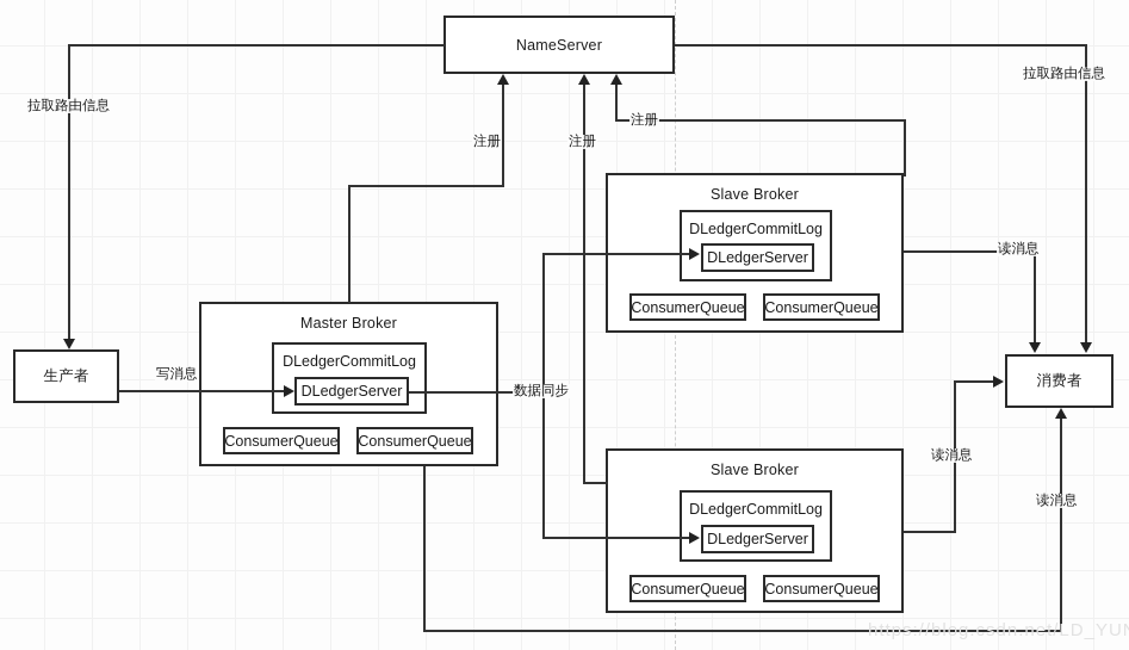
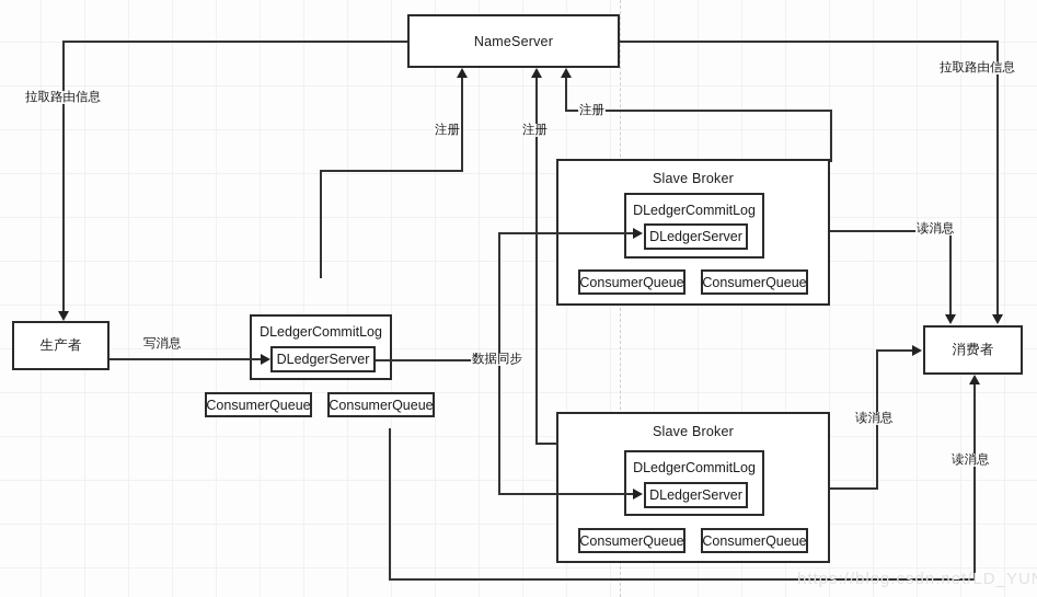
  NameServer
  生产者
  消费者
- Master Broker
  DLedgerCommitLog
  DLedgerServer
  ConsumerQueue
  ConsumerQueue
  Slave Broker
  DLedgerCommitLog
  DLedgerServer
  ConsumerQueue
  ConsumerQueue
  Slave Broker
  DLedgerCommitLog
  DLedgerServer
  ConsumerQueue
  ConsumerQueue
  拉取路由信息
  拉取路由信息
  注册
  注册
  注册
  写消息
  数据同步
  读消息
  读消息
  读消息
  https://blog.csdn.net/LD_YU
